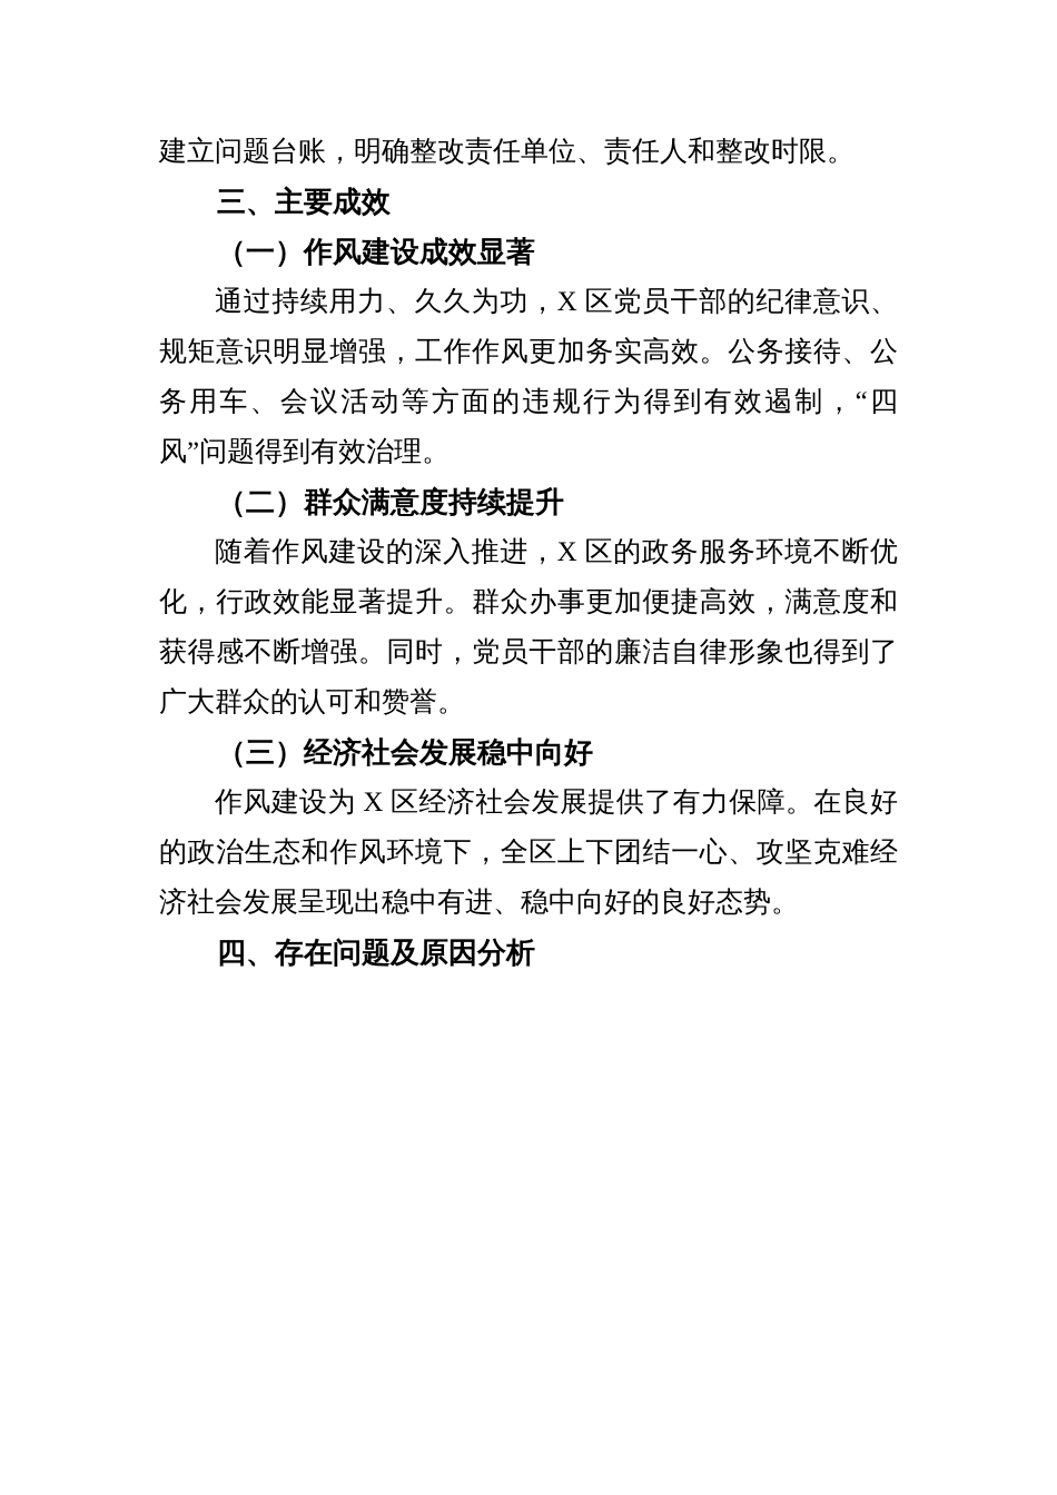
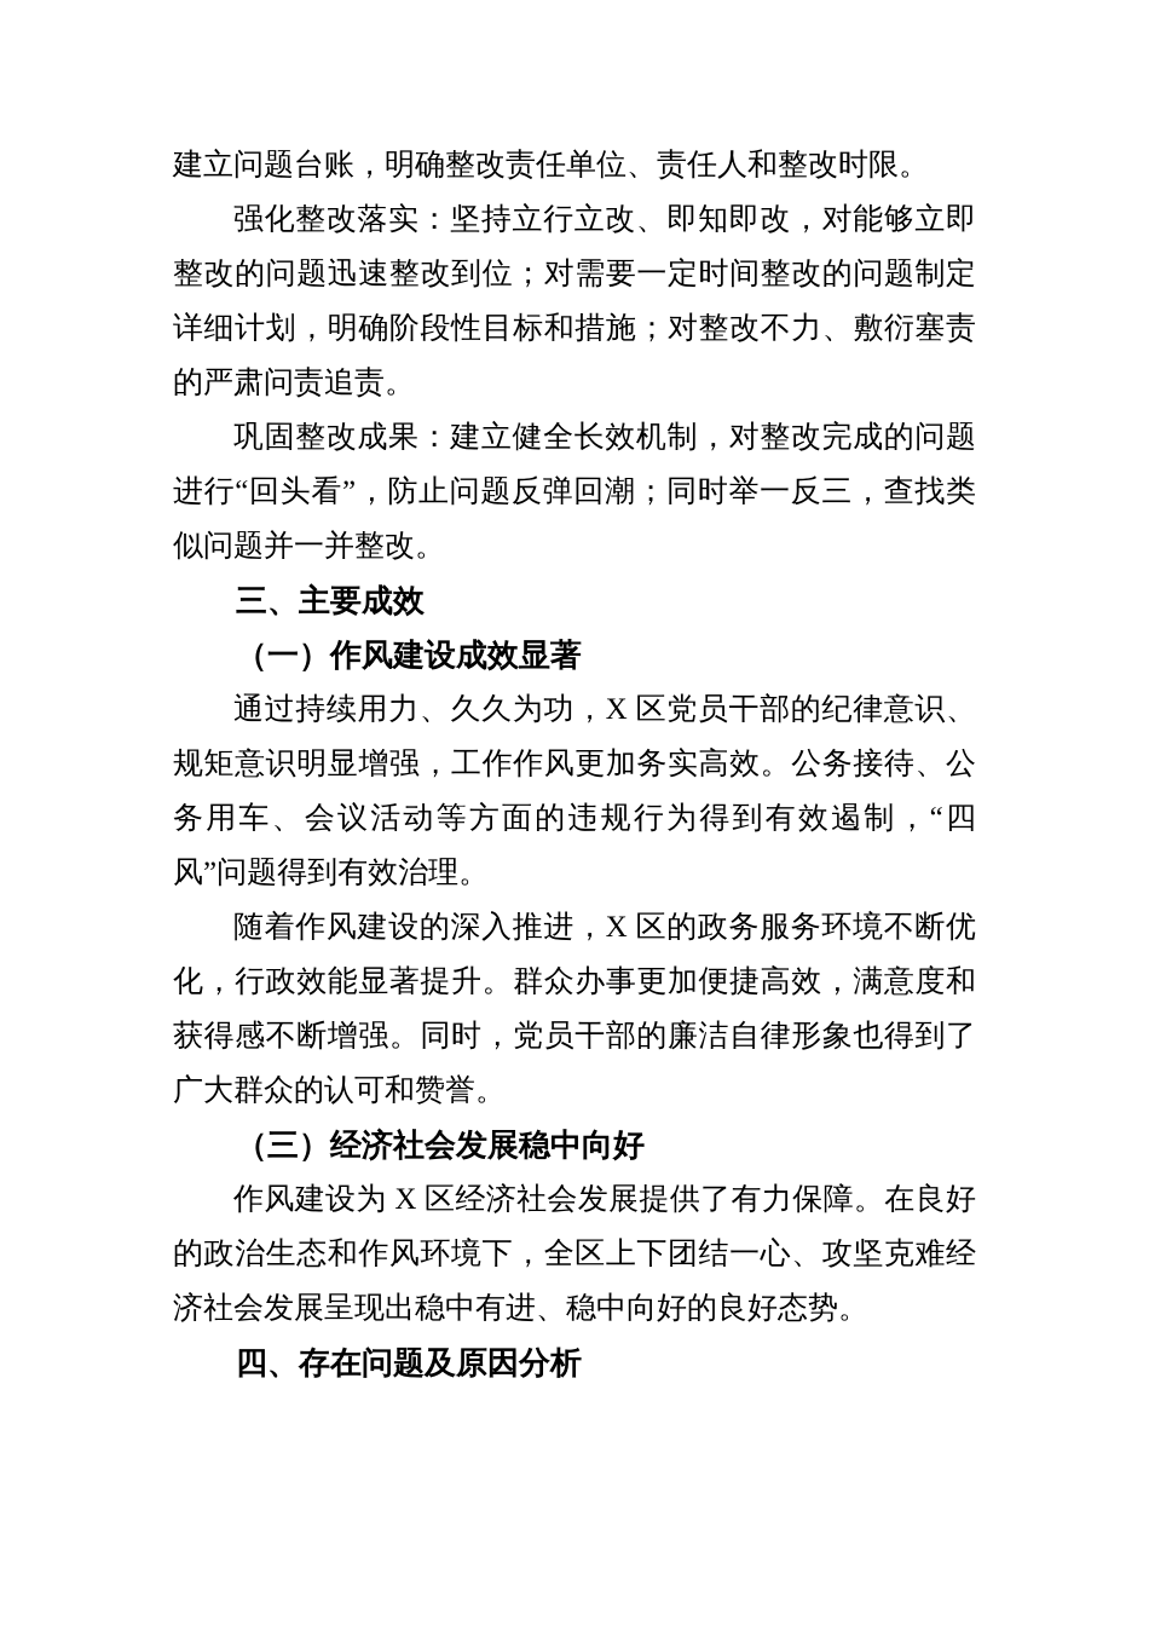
  建立问题台账，明确整改责任单位、责任人和整改时限。
+ 强化整改落实：坚持立行立改、即知即改，对能够立即整改的问题迅速整改到位；对需要一定时间整改的问题制定详细计划，明确阶段性目标和措施；对整改不力、敷衍塞责的严肃问责追责。
+ 巩固整改成果：建立健全长效机制，对整改完成的问题进行“回头看”，防止问题反弹回潮；同时举一反三，查找类似问题并一并整改。
  三、主要成效
  （一）作风建设成效显著
  通过持续用力、久久为功，X 区党员干部的纪律意识、规矩意识明显增强，工作作风更加务实高效。公务接待、公务用车、会议活动等方面的违规行为得到有效遏制，“四风”问题得到有效治理。
- （二）群众满意度持续提升
  随着作风建设的深入推进，X 区的政务服务环境不断优化，行政效能显著提升。群众办事更加便捷高效，满意度和获得感不断增强。同时，党员干部的廉洁自律形象也得到了广大群众的认可和赞誉。
  （三）经济社会发展稳中向好
  作风建设为 X 区经济社会发展提供了有力保障。在良好的政治生态和作风环境下，全区上下团结一心、攻坚克难经济社会发展呈现出稳中有进、稳中向好的良好态势。
  四、存在问题及原因分析
